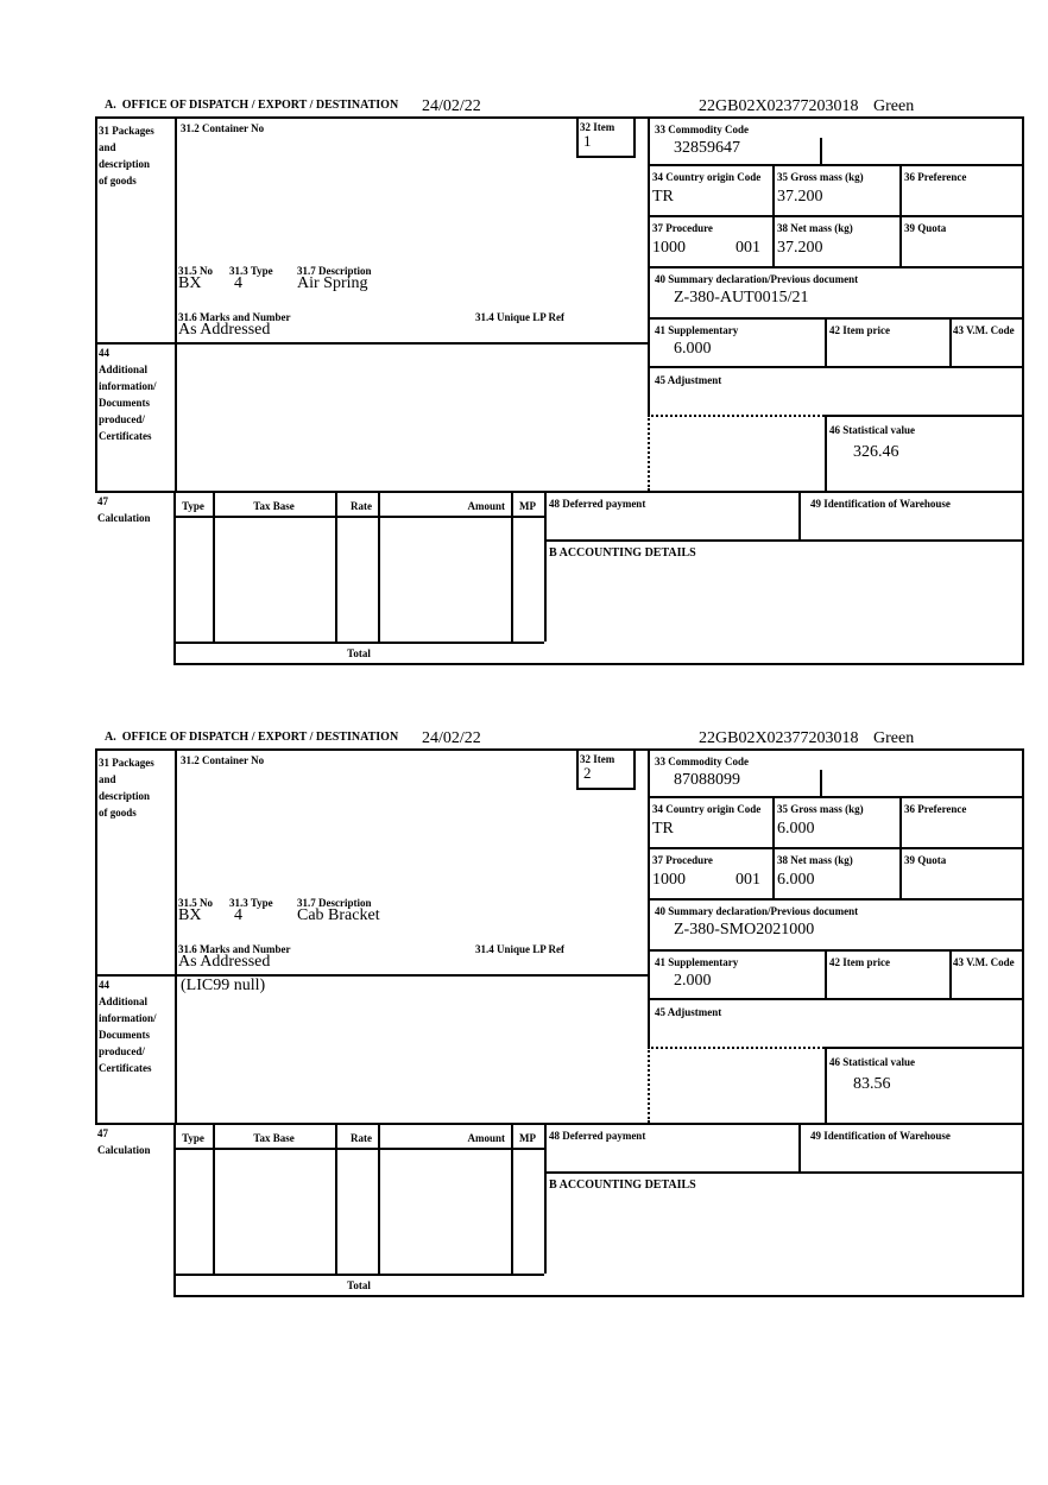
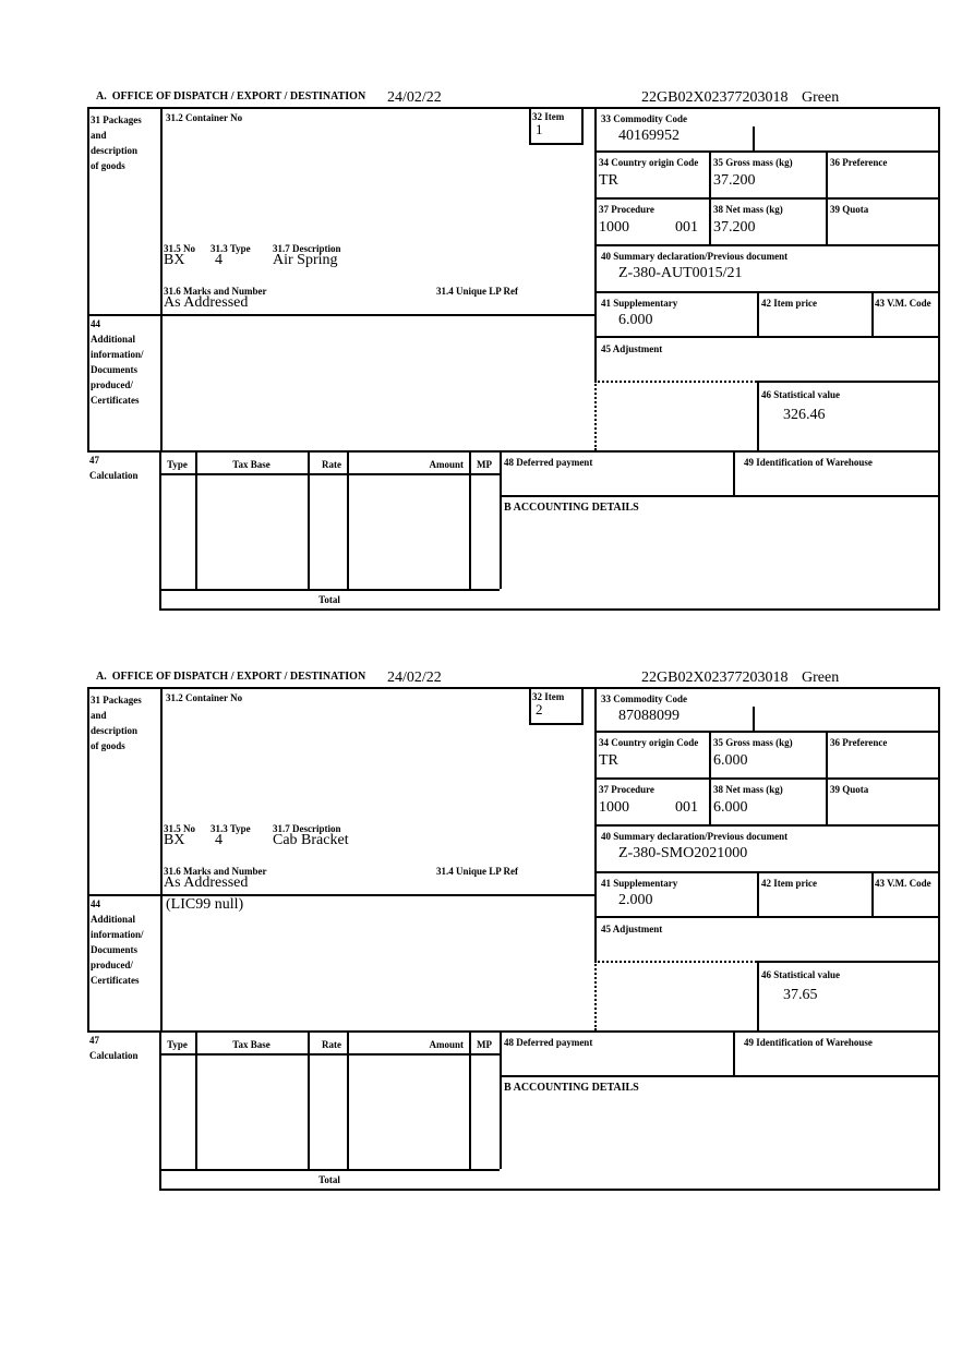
  A. OFFICE OF DISPATCH / EXPORT / DESTINATION
  24/02/22
  22GB02X02377203018
  Green
  31 Packages
  and
  description
  of goods
  44
  Additional
  information/
  Documents
  produced/
  Certificates
  31.2 Container No
  32 Item
  1
  31.5 No
  31.3 Type
  31.7 Description
  BX
  4
  Air Spring
  31.6 Marks and Number
  31.4 Unique LP Ref
  As Addressed
  33 Commodity Code
- 32859647
+ 40169952
  34 Country origin Code
  TR
  35 Gross mass (kg)
  37.200
  36 Preference
  37 Procedure
  1000
  001
  38 Net mass (kg)
  37.200
  39 Quota
  40 Summary declaration/Previous document
  Z-380-AUT0015/21
  41 Supplementary
  6.000
  42 Item price
  43 V.M. Code
  45 Adjustment
  46 Statistical value
  326.46
  47
  Calculation
  Type
  Tax Base
  Rate
  Amount
  MP
  48 Deferred payment
  49 Identification of Warehouse
  B ACCOUNTING DETAILS
  Total
  A. OFFICE OF DISPATCH / EXPORT / DESTINATION
  24/02/22
  22GB02X02377203018
  Green
  31 Packages
  and
  description
  of goods
  44
  Additional
  information/
  Documents
  produced/
  Certificates
  31.2 Container No
  32 Item
  2
  31.5 No
  31.3 Type
  31.7 Description
  BX
  4
  Cab Bracket
  31.6 Marks and Number
  31.4 Unique LP Ref
  As Addressed
  (LIC99 null)
  33 Commodity Code
  87088099
  34 Country origin Code
  TR
  35 Gross mass (kg)
  6.000
  36 Preference
  37 Procedure
  1000
  001
  38 Net mass (kg)
  6.000
  39 Quota
  40 Summary declaration/Previous document
  Z-380-SMO2021000
  41 Supplementary
  2.000
  42 Item price
  43 V.M. Code
  45 Adjustment
  46 Statistical value
- 83.56
+ 37.65
  47
  Calculation
  Type
  Tax Base
  Rate
  Amount
  MP
  48 Deferred payment
  49 Identification of Warehouse
  B ACCOUNTING DETAILS
  Total
